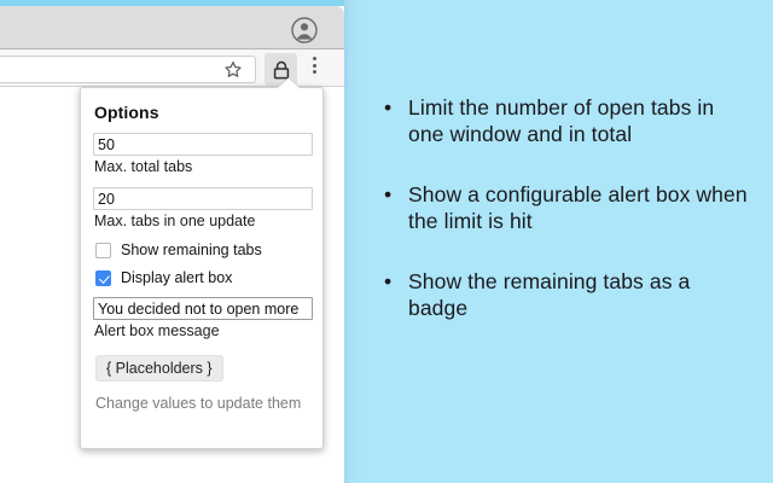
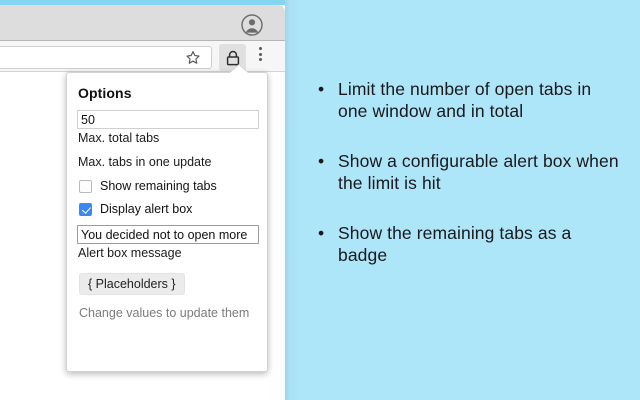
  •
  Limit the number of open tabs in one window and in total
  •
  Show a configurable alert box when the limit is hit
  •
  Show the remaining tabs as a badge
  Options
  50
  Max. total tabs
- 20
  Max. tabs in one update
  Show remaining tabs
  Display alert box
  You decided not to open more
  Alert box message
  { Placeholders }
  Change values to update them
